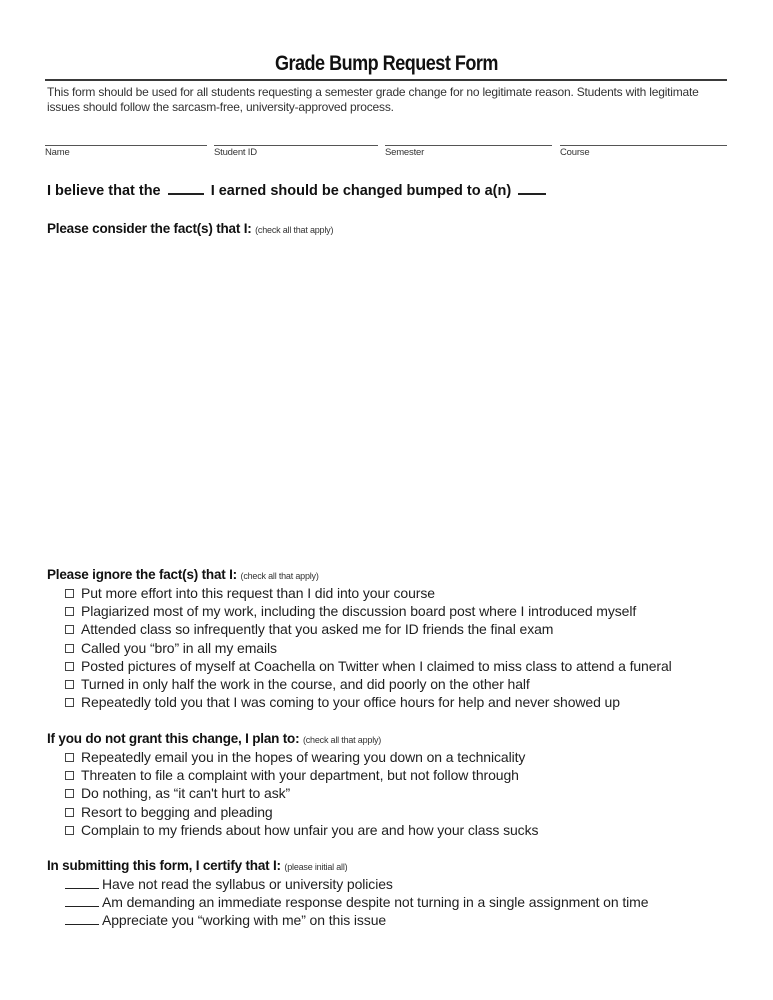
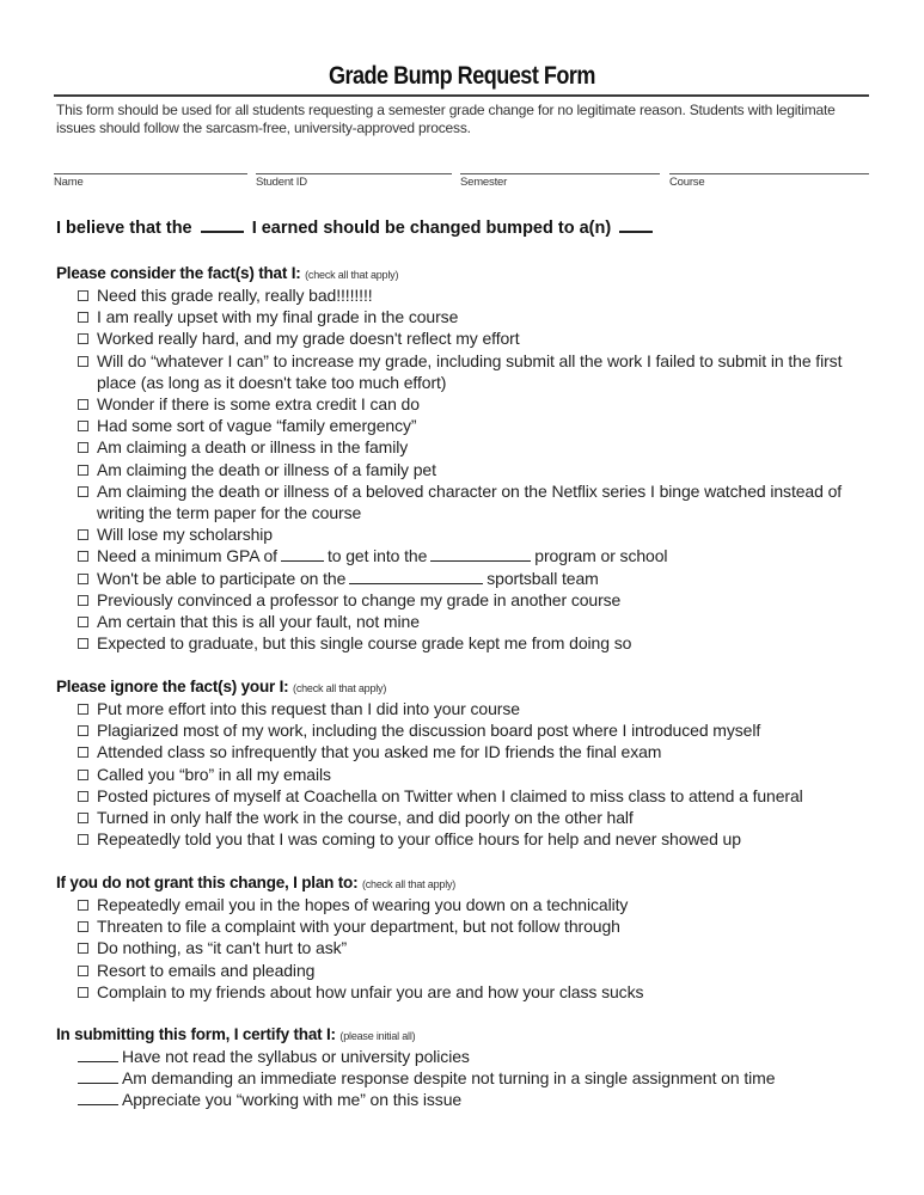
  Grade Bump Request Form
  This form should be used for all students requesting a semester grade change for no legitimate reason. Students with legitimate issues should follow the sarcasm-free, university-approved process.
  Name
  Student ID
  Semester
  Course
  I believe that the I earned should be changed bumped to a(n)
  Please consider the fact(s) that I: (check all that apply)
+ Need this grade really, really bad!!!!!!!!
+ I am really upset with my final grade in the course
+ Worked really hard, and my grade doesn't reflect my effort
+ Will do “whatever I can” to increase my grade, including submit all the work I failed to submit in the first place (as long as it doesn't take too much effort)
+ Wonder if there is some extra credit I can do
+ Had some sort of vague “family emergency”
+ Am claiming a death or illness in the family
+ Am claiming the death or illness of a family pet
+ Am claiming the death or illness of a beloved character on the Netflix series I binge watched instead of writing the term paper for the course
+ Will lose my scholarship
+ Need a minimum GPA of to get into the program or school
+ Won't be able to participate on the sportsball team
+ Previously convinced a professor to change my grade in another course
+ Am certain that this is all your fault, not mine
+ Expected to graduate, but this single course grade kept me from doing so
- Please ignore the fact(s) that I: (check all that apply)
+ Please ignore the fact(s) your I: (check all that apply)
  Put more effort into this request than I did into your course
  Plagiarized most of my work, including the discussion board post where I introduced myself
  Attended class so infrequently that you asked me for ID friends the final exam
  Called you “bro” in all my emails
  Posted pictures of myself at Coachella on Twitter when I claimed to miss class to attend a funeral
  Turned in only half the work in the course, and did poorly on the other half
  Repeatedly told you that I was coming to your office hours for help and never showed up
  If you do not grant this change, I plan to: (check all that apply)
  Repeatedly email you in the hopes of wearing you down on a technicality
  Threaten to file a complaint with your department, but not follow through
  Do nothing, as “it can't hurt to ask”
- Resort to begging and pleading
+ Resort to emails and pleading
  Complain to my friends about how unfair you are and how your class sucks
  In submitting this form, I certify that I: (please initial all)
  Have not read the syllabus or university policies
  Am demanding an immediate response despite not turning in a single assignment on time
  Appreciate you “working with me” on this issue
